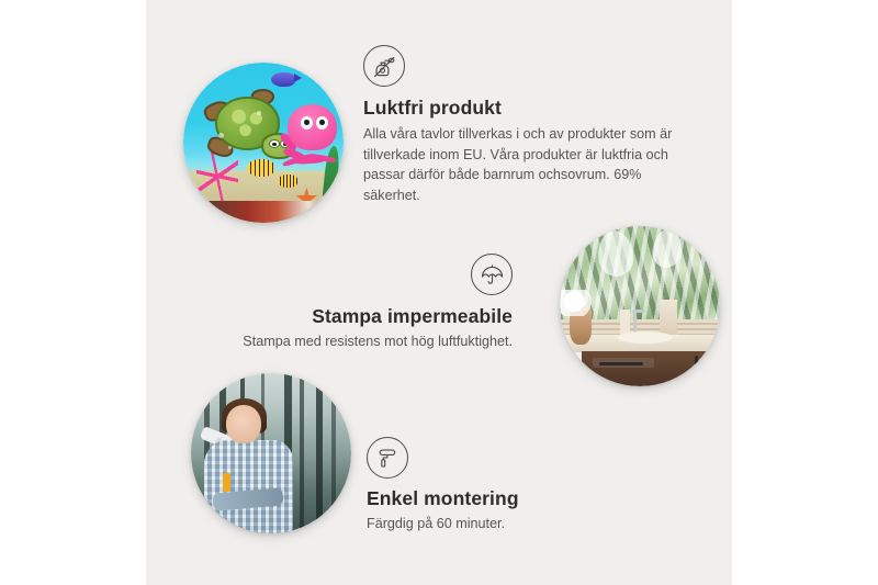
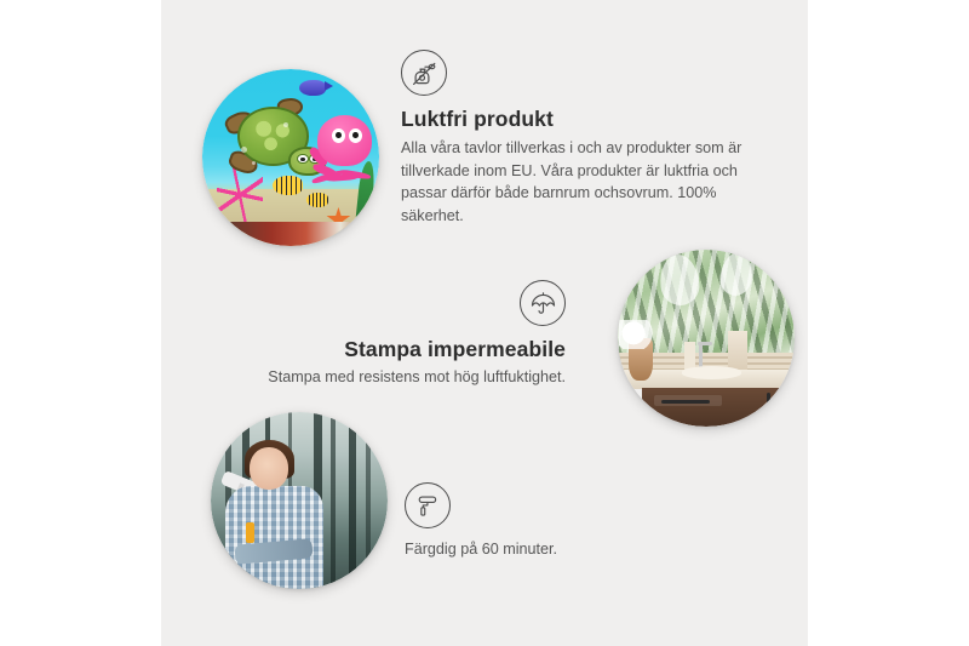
  Luktfri produkt
- Alla våra tavlor tillverkas i och av produkter som är tillverkade inom EU. Våra produkter är luktfria och passar därför både barnrum ochsovrum. 69% säkerhet.
+ Alla våra tavlor tillverkas i och av produkter som är tillverkade inom EU. Våra produkter är luktfria och passar därför både barnrum ochsovrum. 100% säkerhet.
  Stampa impermeabile
  Stampa med resistens mot hög luftfuktighet.
- Enkel montering
  Färgdig på 60 minuter.
